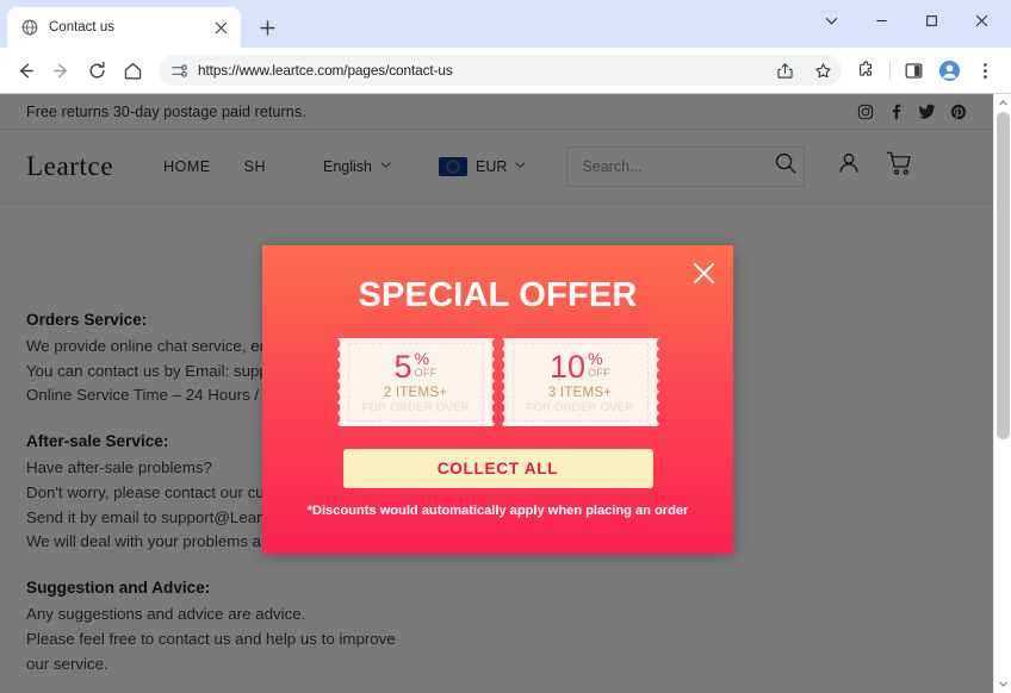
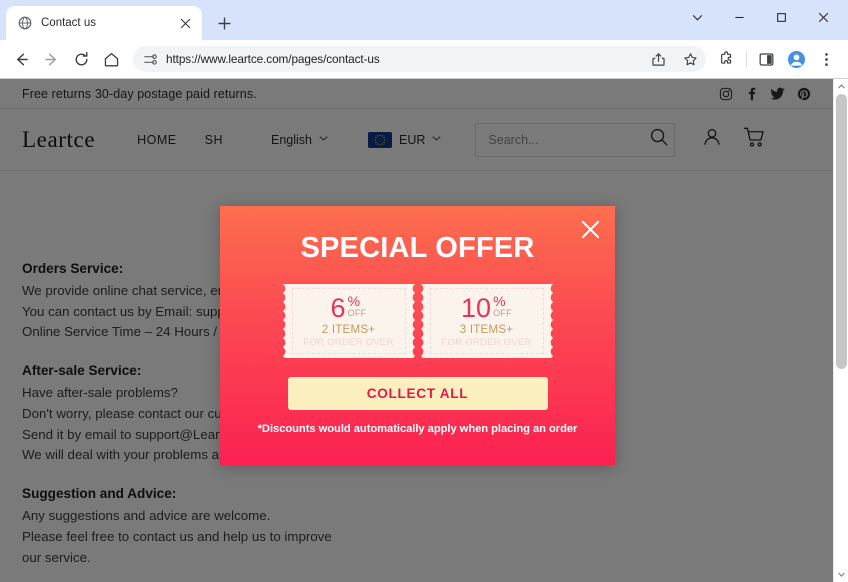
  Contact us
  https://www.leartce.com/pages/contact-us
  Free returns 30-day postage paid returns.
  Leartce
  HOME
  SH
  English
  EUR
  Search...
  Orders Service:
  We provide online chat service, e
  You can contact us by Email: sup
  Online Service Time – 24 Hours /
  After-sale Service:
  Have after-sale problems?
  Send it by email to support@Lear
  Suggestion and Advice:
- Any suggestions and advice are advice.
+ Any suggestions and advice are welcome.
  Please feel free to contact us and help us to improve
  our service.
  SPECIAL OFFER
- 5
+ 6
  %
  OFF
  2 ITEMS+
  FOR ORDER OVER
  10
  %
  OFF
  3 ITEMS+
  FOR ORDER OVER
  COLLECT ALL
  *Discounts would automatically apply when placing an order
